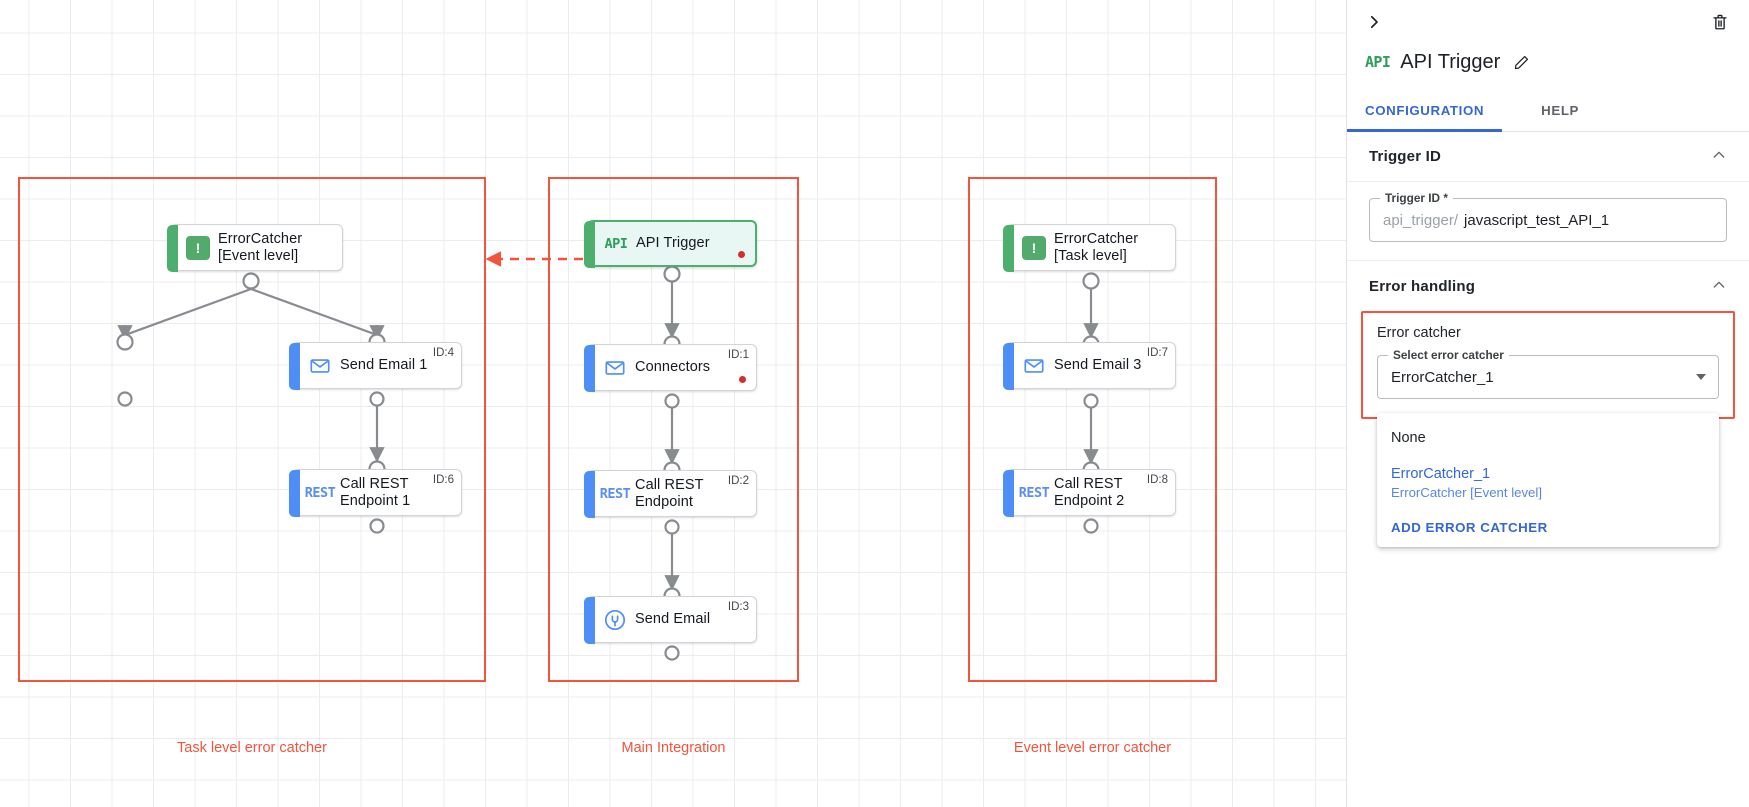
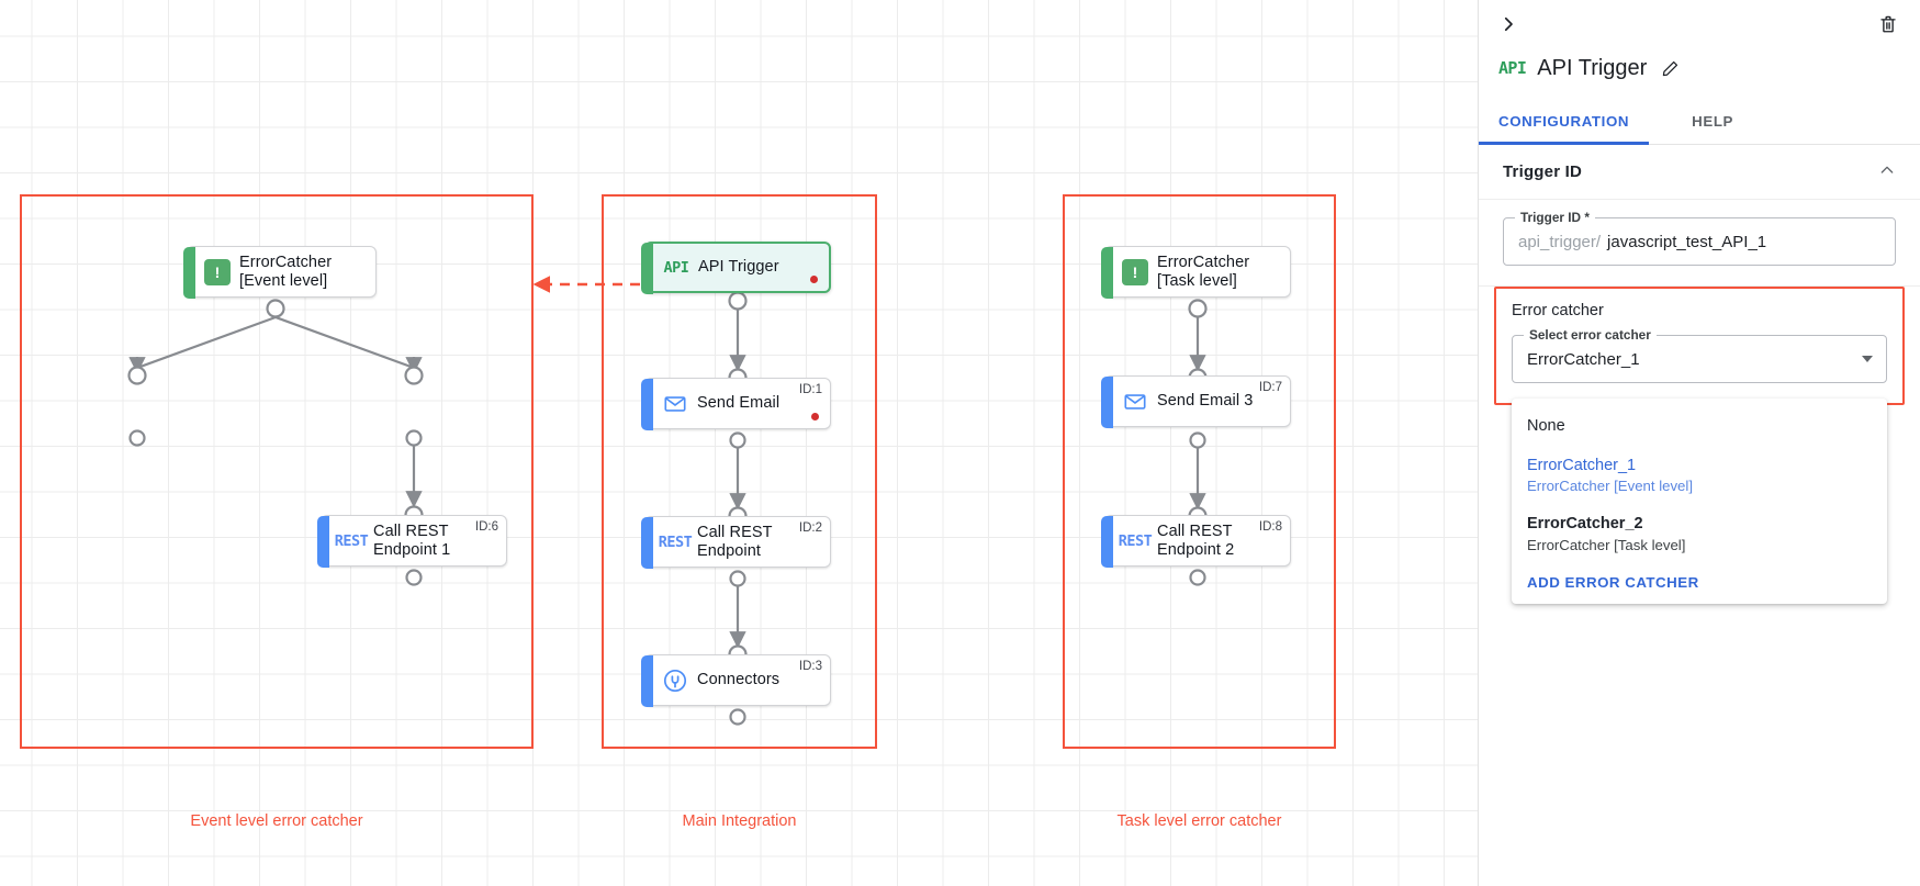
- Task level error catcher
+ Event level error catcher
  Main Integration
- Event level error catcher
+ Task level error catcher
  !
  ErrorCatcher
  [Event level]
- Send Email 1
- ID:4
  REST
  Call REST
  Endpoint 1
  ID:6
  API
  API Trigger
- Connectors
+ Send Email
  ID:1
  REST
  Call REST
  Endpoint
  ID:2
- Send Email
+ Connectors
  ID:3
  !
  ErrorCatcher
  [Task level]
  Send Email 3
  ID:7
  REST
  Call REST
  Endpoint 2
  ID:8
  API
  API Trigger
  CONFIGURATION
  HELP
  Trigger ID
  Trigger ID *
  api_trigger/
  javascript_test_API_1
- Error handling
  Error catcher
  Select error catcher
  ErrorCatcher_1
  None
  ErrorCatcher_1
  ErrorCatcher [Event level]
+ ErrorCatcher_2
+ ErrorCatcher [Task level]
  ADD ERROR CATCHER
